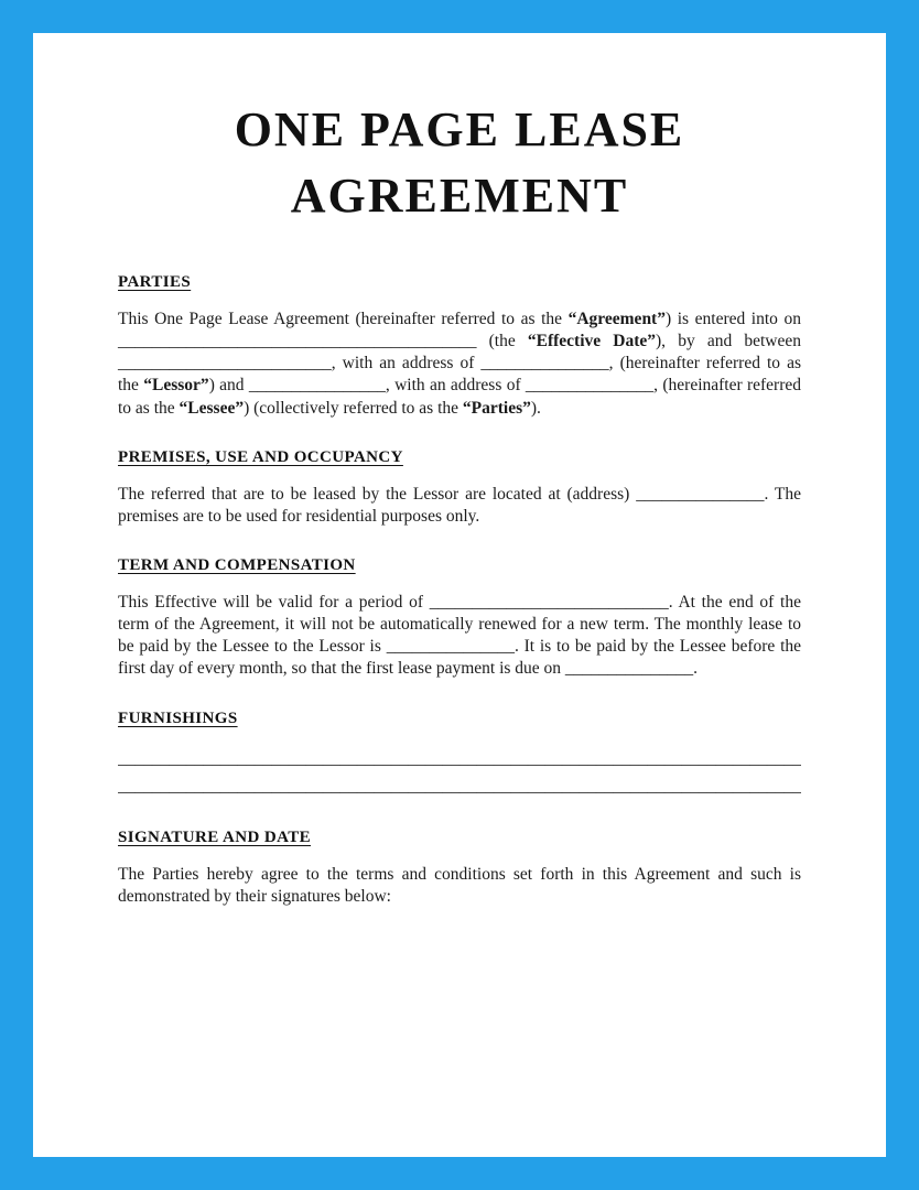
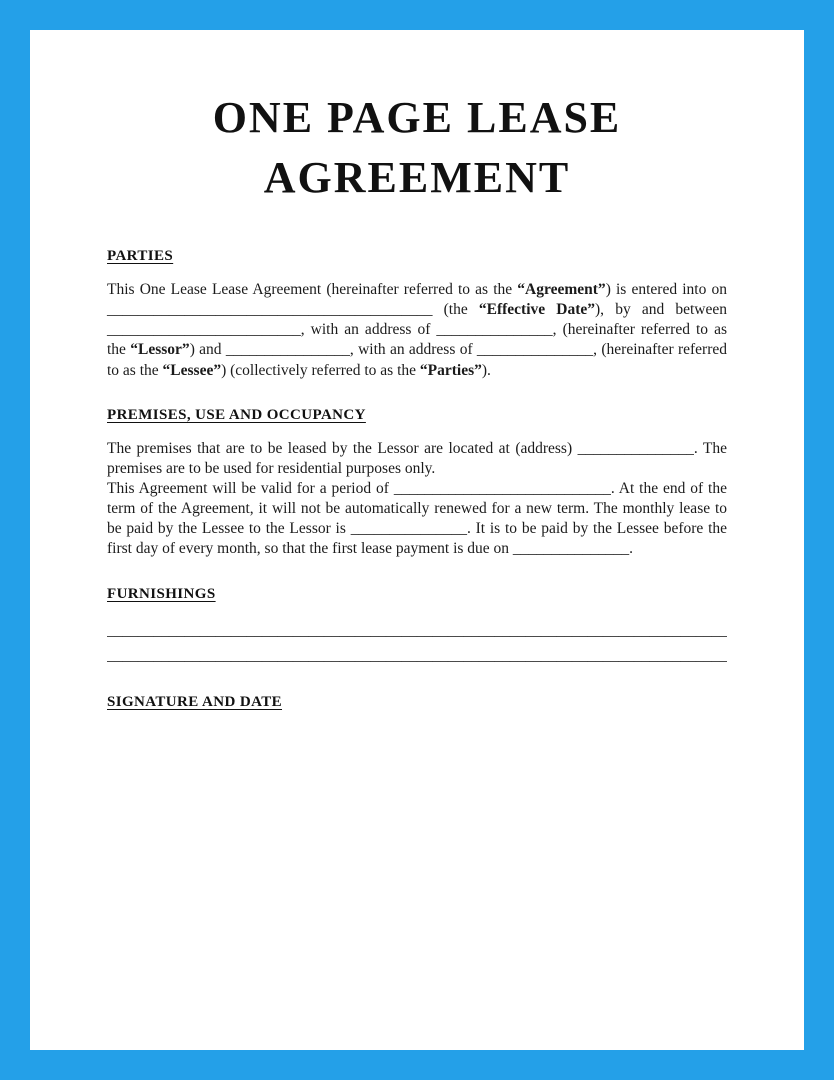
  ONE PAGE LEASE
  AGREEMENT
  PARTIES
- This One Page Lease Agreement (hereinafter referred to as the “Agreement”) is entered into on __________________________________________ (the “Effective Date”), by and between _________________________, with an address of _______________, (hereinafter referred to as the “Lessor”) and ________________, with an address of _______________, (hereinafter referred to as the “Lessee”) (collectively referred to as the “Parties”).
+ This One Lease Lease Agreement (hereinafter referred to as the “Agreement”) is entered into on __________________________________________ (the “Effective Date”), by and between _________________________, with an address of _______________, (hereinafter referred to as the “Lessor”) and ________________, with an address of _______________, (hereinafter referred to as the “Lessee”) (collectively referred to as the “Parties”).
  PREMISES, USE AND OCCUPANCY
- The referred that are to be leased by the Lessor are located at (address) _______________. The premises are to be used for residential purposes only.
+ The premises that are to be leased by the Lessor are located at (address) _______________. The premises are to be used for residential purposes only.
- TERM AND COMPENSATION
- This Effective will be valid for a period of ____________________________. At the end of the term of the Agreement, it will not be automatically renewed for a new term. The monthly lease to be paid by the Lessee to the Lessor is _______________. It is to be paid by the Lessee before the first day of every month, so that the first lease payment is due on _______________.
+ This Agreement will be valid for a period of ____________________________. At the end of the term of the Agreement, it will not be automatically renewed for a new term. The monthly lease to be paid by the Lessee to the Lessor is _______________. It is to be paid by the Lessee before the first day of every month, so that the first lease payment is due on _______________.
  FURNISHINGS
  ________________________________________________________________________________
  ________________________________________________________________________________
  SIGNATURE AND DATE
- The Parties hereby agree to the terms and conditions set forth in this Agreement and such is demonstrated by their signatures below:
